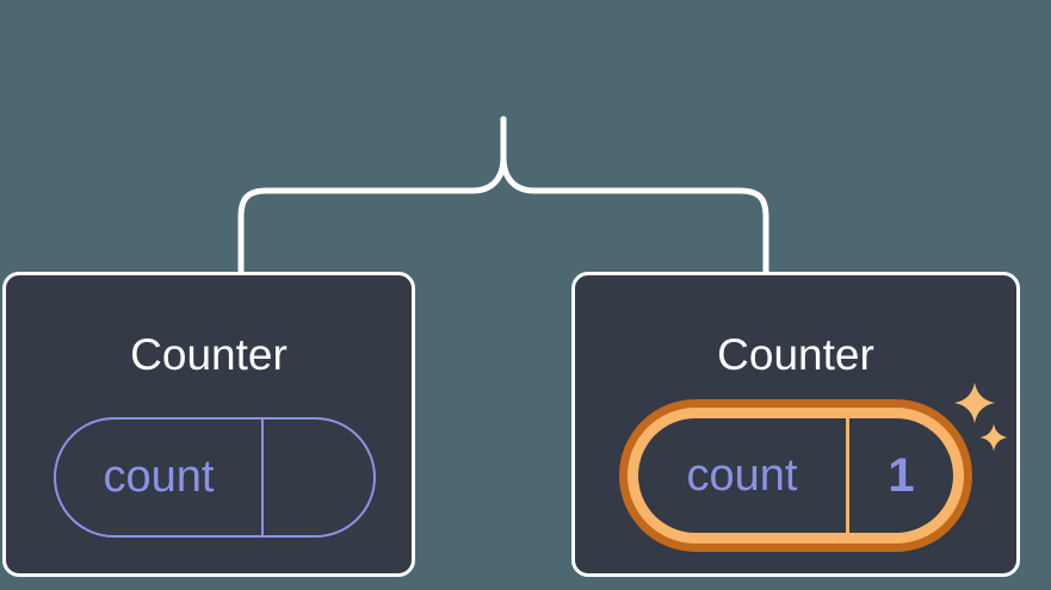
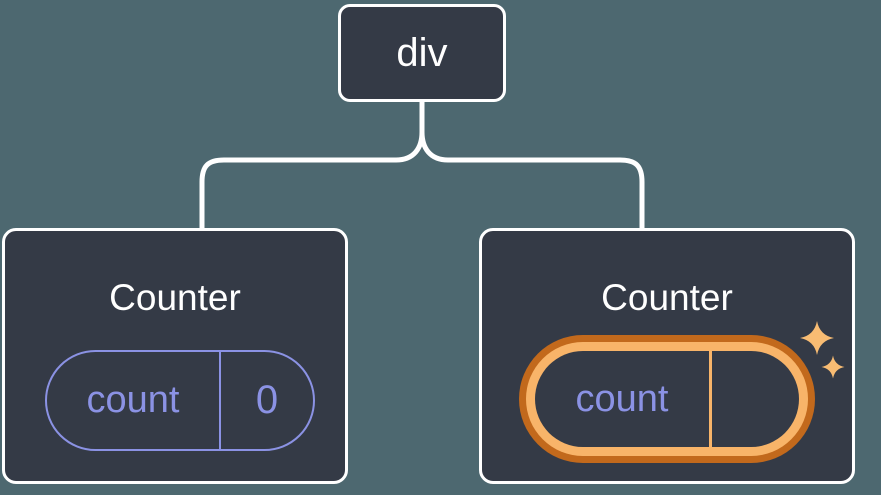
+ div
  Counter
  count
+ 0
  Counter
  count
- 1
